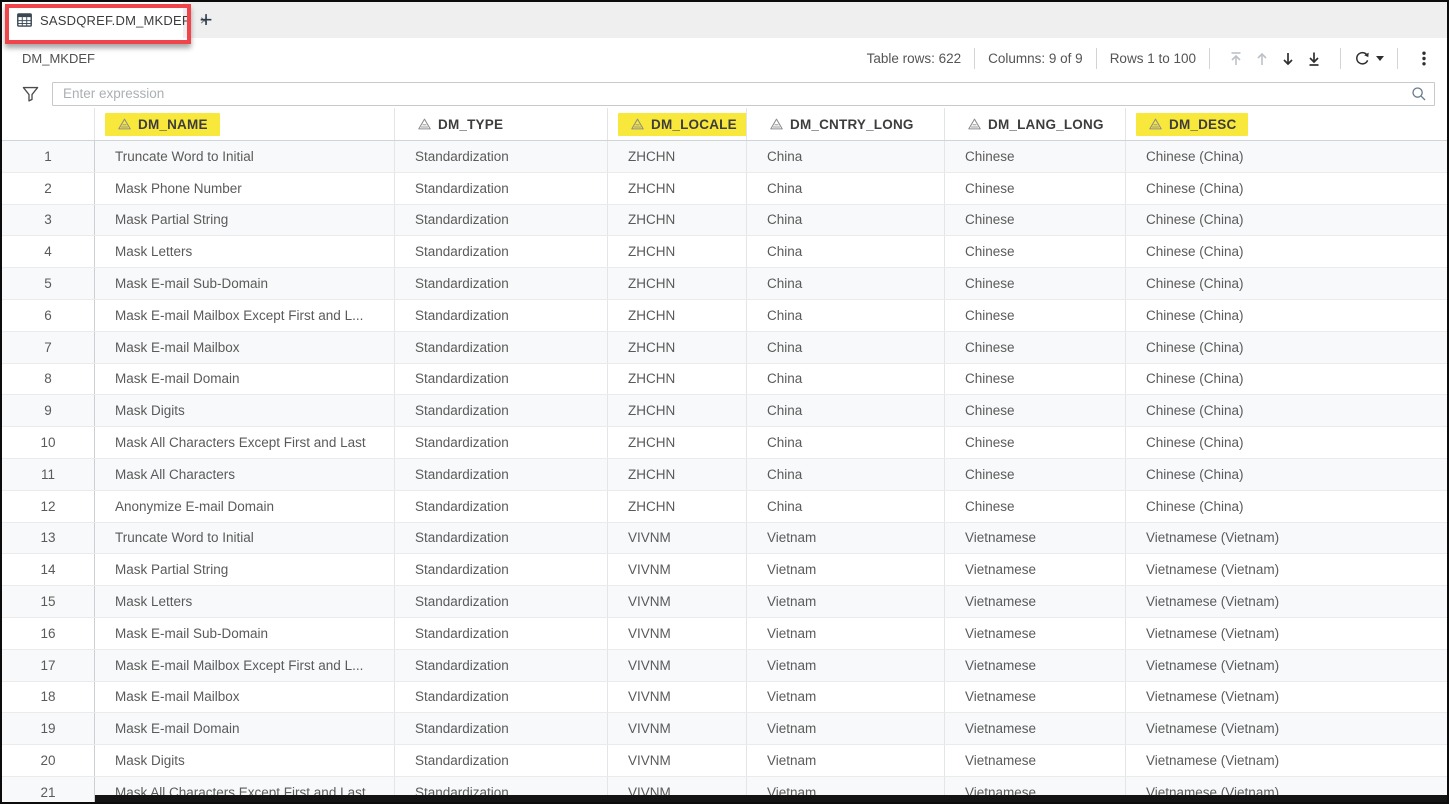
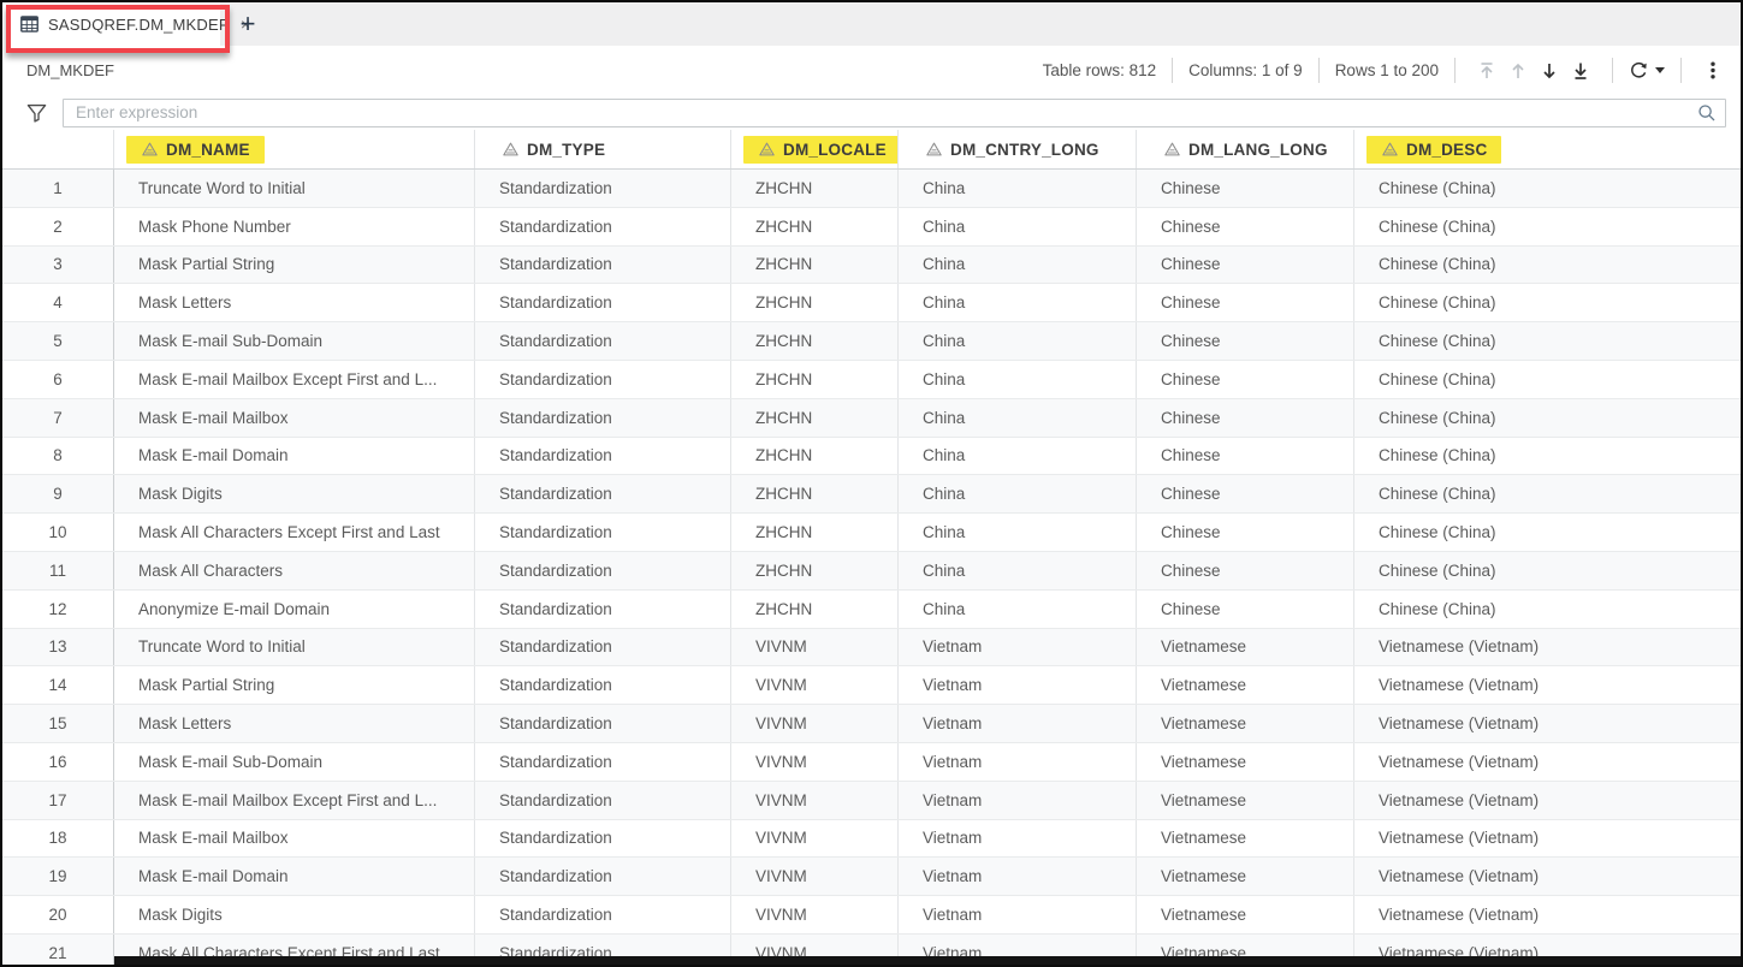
  SASDQREF.DM_MKDEF
  ×
  +
  DM_MKDEF
- Table rows: 622
+ Table rows: 812
- Columns: 9 of 9
+ Columns: 1 of 9
- Rows 1 to 100
+ Rows 1 to 200
  Enter expression
  DM_NAME
  DM_TYPE
  DM_LOCALE
  DM_CNTRY_LONG
  DM_LANG_LONG
  DM_DESC
  1
  Truncate Word to Initial
  Standardization
  ZHCHN
  China
  Chinese
  Chinese (China)
  2
  Mask Phone Number
  Standardization
  ZHCHN
  China
  Chinese
  Chinese (China)
  3
  Mask Partial String
  Standardization
  ZHCHN
  China
  Chinese
  Chinese (China)
  4
  Mask Letters
  Standardization
  ZHCHN
  China
  Chinese
  Chinese (China)
  5
  Mask E-mail Sub-Domain
  Standardization
  ZHCHN
  China
  Chinese
  Chinese (China)
  6
  Mask E-mail Mailbox Except First and L...
  Standardization
  ZHCHN
  China
  Chinese
  Chinese (China)
  7
  Mask E-mail Mailbox
  Standardization
  ZHCHN
  China
  Chinese
  Chinese (China)
  8
  Mask E-mail Domain
  Standardization
  ZHCHN
  China
  Chinese
  Chinese (China)
  9
  Mask Digits
  Standardization
  ZHCHN
  China
  Chinese
  Chinese (China)
  10
  Mask All Characters Except First and Last
  Standardization
  ZHCHN
  China
  Chinese
  Chinese (China)
  11
  Mask All Characters
  Standardization
  ZHCHN
  China
  Chinese
  Chinese (China)
  12
  Anonymize E-mail Domain
  Standardization
  ZHCHN
  China
  Chinese
  Chinese (China)
  13
  Truncate Word to Initial
  Standardization
  VIVNM
  Vietnam
  Vietnamese
  Vietnamese (Vietnam)
  14
  Mask Partial String
  Standardization
  VIVNM
  Vietnam
  Vietnamese
  Vietnamese (Vietnam)
  15
  Mask Letters
  Standardization
  VIVNM
  Vietnam
  Vietnamese
  Vietnamese (Vietnam)
  16
  Mask E-mail Sub-Domain
  Standardization
  VIVNM
  Vietnam
  Vietnamese
  Vietnamese (Vietnam)
  17
  Mask E-mail Mailbox Except First and L...
  Standardization
  VIVNM
  Vietnam
  Vietnamese
  Vietnamese (Vietnam)
  18
  Mask E-mail Mailbox
  Standardization
  VIVNM
  Vietnam
  Vietnamese
  Vietnamese (Vietnam)
  19
  Mask E-mail Domain
  Standardization
  VIVNM
  Vietnam
  Vietnamese
  Vietnamese (Vietnam)
  20
  Mask Digits
  Standardization
  VIVNM
  Vietnam
  Vietnamese
  Vietnamese (Vietnam)
  21
  Mask All Characters Except First and Last
  Standardization
  VIVNM
  Vietnam
  Vietnamese
  Vietnamese (Vietnam)
